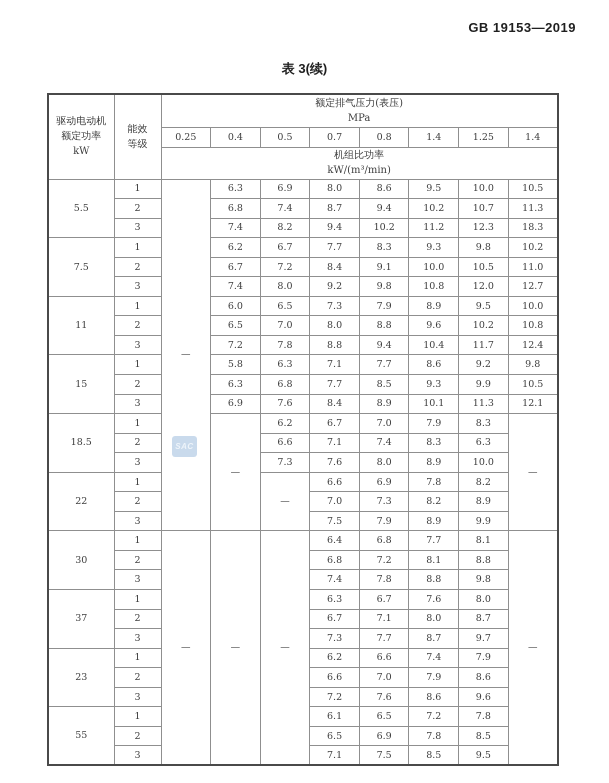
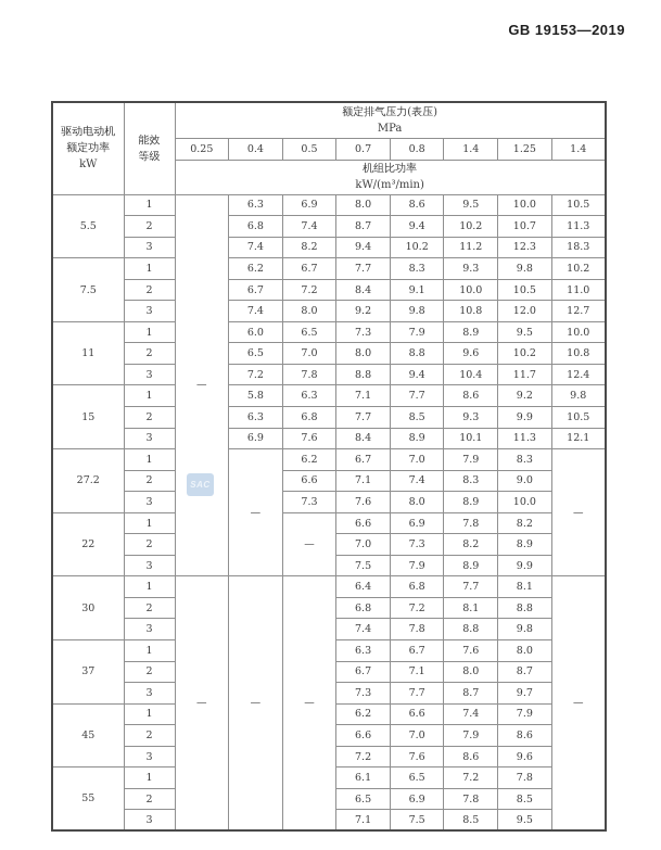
  GB 19153—2019
- 表 3(续)
  SAC
  驱动电动机 额定功率 kW	能效 等级	额定排气压力(表压) MPa
  0.25	0.4	0.5	0.7	0.8	1.4	1.25	1.4
  机组比功率 kW/(m³/min)
  5.5	1	—	6.3	6.9	8.0	8.6	9.5	10.0	10.5
  2	6.8	7.4	8.7	9.4	10.2	10.7	11.3
  3	7.4	8.2	9.4	10.2	11.2	12.3	18.3
  7.5	1	6.2	6.7	7.7	8.3	9.3	9.8	10.2
  2	6.7	7.2	8.4	9.1	10.0	10.5	11.0
  3	7.4	8.0	9.2	9.8	10.8	12.0	12.7
  11	1	6.0	6.5	7.3	7.9	8.9	9.5	10.0
  2	6.5	7.0	8.0	8.8	9.6	10.2	10.8
  3	7.2	7.8	8.8	9.4	10.4	11.7	12.4
  15	1	5.8	6.3	7.1	7.7	8.6	9.2	9.8
  2	6.3	6.8	7.7	8.5	9.3	9.9	10.5
  3	6.9	7.6	8.4	8.9	10.1	11.3	12.1
- 18.5	1	—	6.2	6.7	7.0	7.9	8.3	—
+ 27.2	1	—	6.2	6.7	7.0	7.9	8.3	—
- 2	6.6	7.1	7.4	8.3	6.3
+ 2	6.6	7.1	7.4	8.3	9.0
  3	7.3	7.6	8.0	8.9	10.0
  22	1	—	6.6	6.9	7.8	8.2
  2	7.0	7.3	8.2	8.9
  3	7.5	7.9	8.9	9.9
  30	1	—	—	—	6.4	6.8	7.7	8.1	—
  2	6.8	7.2	8.1	8.8
  3	7.4	7.8	8.8	9.8
  37	1	6.3	6.7	7.6	8.0
  2	6.7	7.1	8.0	8.7
  3	7.3	7.7	8.7	9.7
- 23	1	6.2	6.6	7.4	7.9
+ 45	1	6.2	6.6	7.4	7.9
  2	6.6	7.0	7.9	8.6
  3	7.2	7.6	8.6	9.6
  55	1	6.1	6.5	7.2	7.8
  2	6.5	6.9	7.8	8.5
  3	7.1	7.5	8.5	9.5
